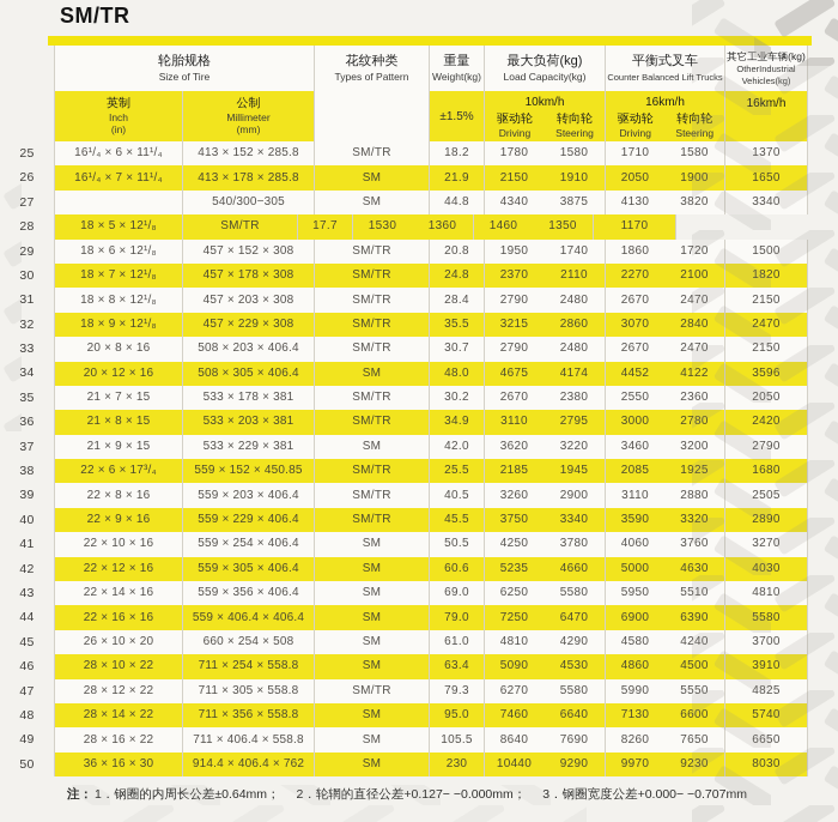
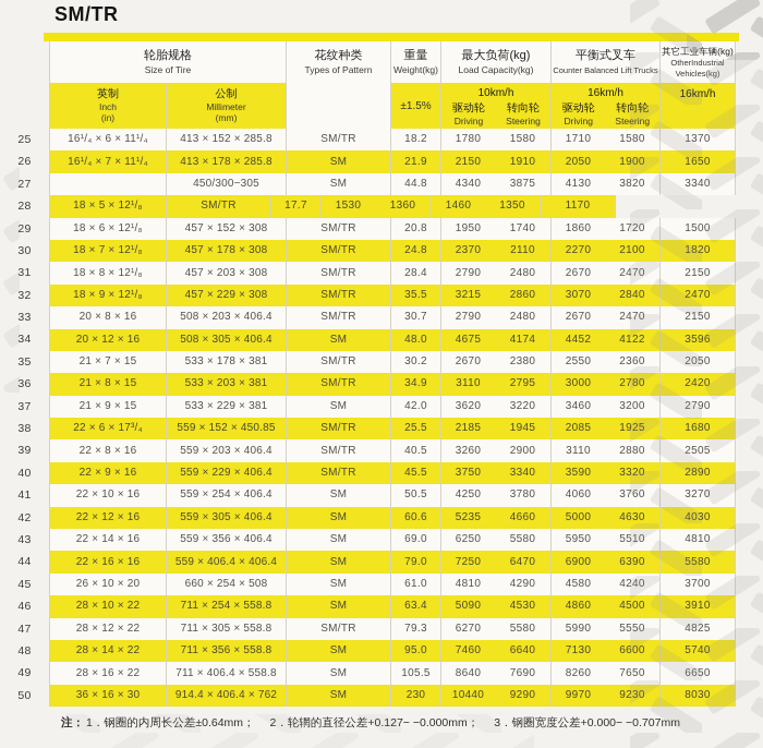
  SM/TR
  轮胎规格
  Size of Tire
  花纹种类
  Types of Pattern
  重量
  Weight(kg)
  最大负荷(kg)
  Load Capacity(kg)
  平衡式叉车
  Counter Balanced Lift Trucks
  其它工业车辆(kg)
  OtherIndustrial
  Vehicles(kg)
  英制
  Inch
  (in)
  公制
  Millimeter
  (mm)
  ±1.5%
  10km/h
  驱动轮
  Driving
  转向轮
  Steering
  16km/h
  驱动轮
  Driving
  转向轮
  Steering
  16km/h
  25
  16¹/₄ × 6 × 11¹/₄
  413 × 152 × 285.8
  SM/TR
  18.2
  1780
  1580
  1710
  1580
  1370
  26
  16¹/₄ × 7 × 11¹/₄
  413 × 178 × 285.8
  SM
  21.9
  2150
  1910
  2050
  1900
  1650
  27
- 540/300−305
+ 450/300−305
  SM
  44.8
  4340
  3875
  4130
  3820
  3340
  28
  18 × 5 × 12¹/₈
  SM/TR
  17.7
  1530
  1360
  1460
  1350
  1170
  29
  18 × 6 × 12¹/₈
  457 × 152 × 308
  SM/TR
  20.8
  1950
  1740
  1860
  1720
  1500
  30
  18 × 7 × 12¹/₈
  457 × 178 × 308
  SM/TR
  24.8
  2370
  2110
  2270
  2100
  1820
  31
  18 × 8 × 12¹/₈
  457 × 203 × 308
  SM/TR
  28.4
  2790
  2480
  2670
  2470
  2150
  32
  18 × 9 × 12¹/₈
  457 × 229 × 308
  SM/TR
  35.5
  3215
  2860
  3070
  2840
  2470
  33
  20 × 8 × 16
  508 × 203 × 406.4
  SM/TR
  30.7
  2790
  2480
  2670
  2470
  2150
  34
  20 × 12 × 16
  508 × 305 × 406.4
  SM
  48.0
  4675
  4174
  4452
  4122
  3596
  35
  21 × 7 × 15
  533 × 178 × 381
  SM/TR
  30.2
  2670
  2380
  2550
  2360
  2050
  36
  21 × 8 × 15
  533 × 203 × 381
  SM/TR
  34.9
  3110
  2795
  3000
  2780
  2420
  37
  21 × 9 × 15
  533 × 229 × 381
  SM
  42.0
  3620
  3220
  3460
  3200
  2790
  38
  22 × 6 × 17³/₄
  559 × 152 × 450.85
  SM/TR
  25.5
  2185
  1945
  2085
  1925
  1680
  39
  22 × 8 × 16
  559 × 203 × 406.4
  SM/TR
  40.5
  3260
  2900
  3110
  2880
  2505
  40
  22 × 9 × 16
  559 × 229 × 406.4
  SM/TR
  45.5
  3750
  3340
  3590
  3320
  2890
  41
  22 × 10 × 16
  559 × 254 × 406.4
  SM
  50.5
  4250
  3780
  4060
  3760
  3270
  42
  22 × 12 × 16
  559 × 305 × 406.4
  SM
  60.6
  5235
  4660
  5000
  4630
  4030
  43
  22 × 14 × 16
  559 × 356 × 406.4
  SM
  69.0
  6250
  5580
  5950
  5510
  4810
  44
  22 × 16 × 16
  559 × 406.4 × 406.4
  SM
  79.0
  7250
  6470
  6900
  6390
  5580
  45
  26 × 10 × 20
  660 × 254 × 508
  SM
  61.0
  4810
  4290
  4580
  4240
  3700
  46
  28 × 10 × 22
  711 × 254 × 558.8
  SM
  63.4
  5090
  4530
  4860
  4500
  3910
  47
  28 × 12 × 22
  711 × 305 × 558.8
  SM/TR
  79.3
  6270
  5580
  5990
  5550
  4825
  48
  28 × 14 × 22
  711 × 356 × 558.8
  SM
  95.0
  7460
  6640
  7130
  6600
  5740
  49
  28 × 16 × 22
  711 × 406.4 × 558.8
  SM
  105.5
  8640
  7690
  8260
  7650
  6650
  50
  36 × 16 × 30
  914.4 × 406.4 × 762
  SM
  230
  10440
  9290
  9970
  9230
  8030
  注： 1．钢圈的内周长公差±0.64mm； 2．轮辋的直径公差+0.127− −0.000mm； 3．钢圈宽度公差+0.000− −0.707mm
